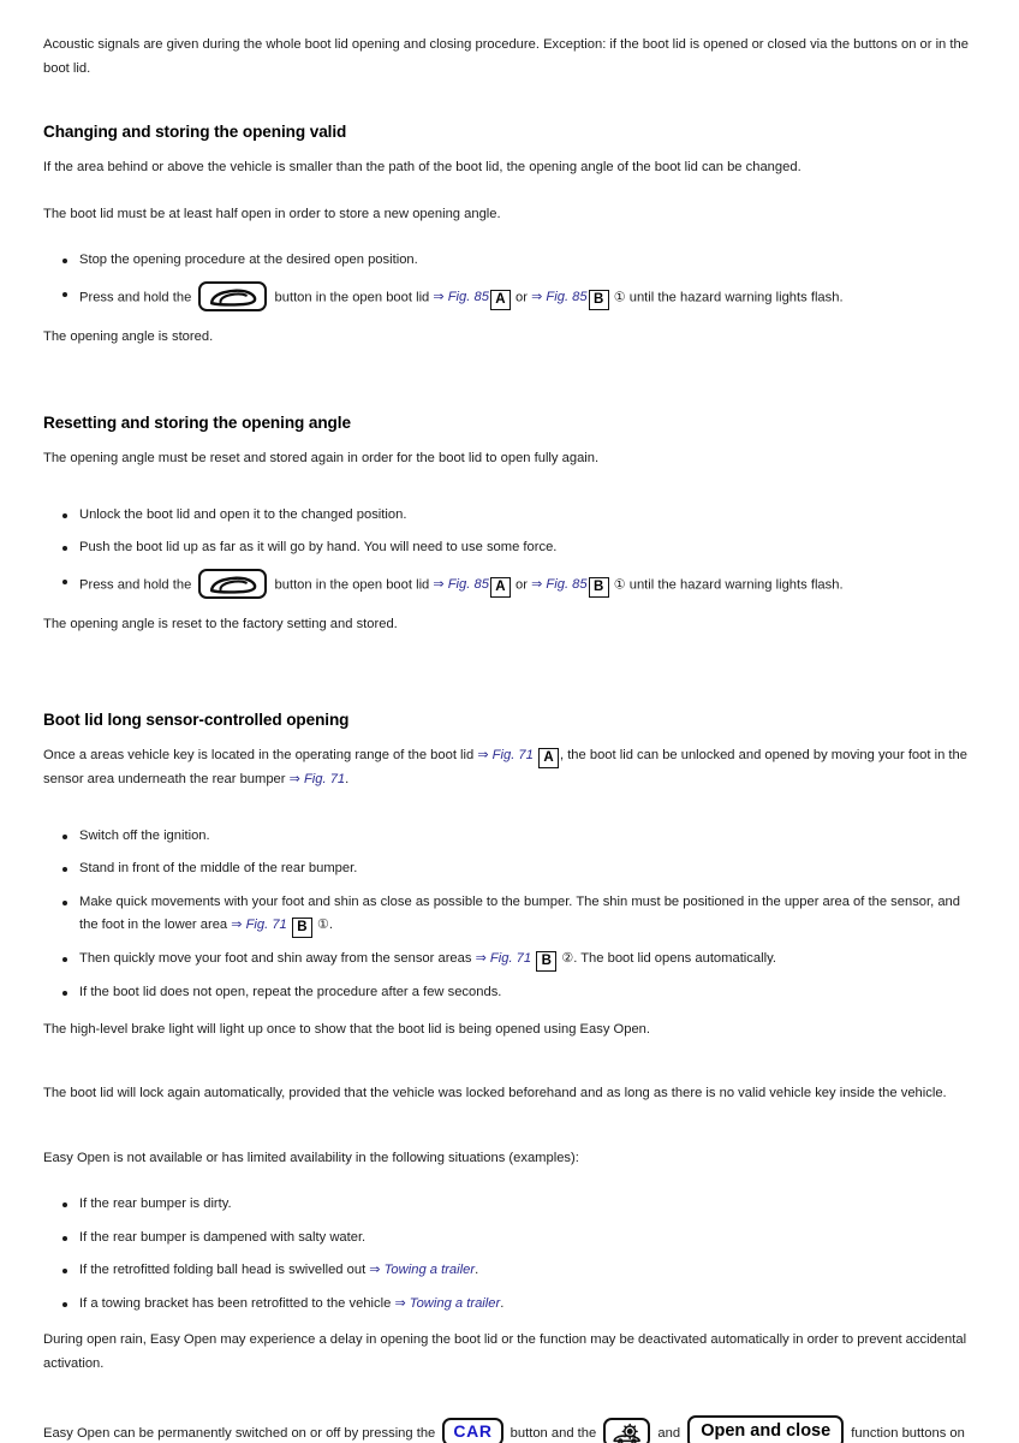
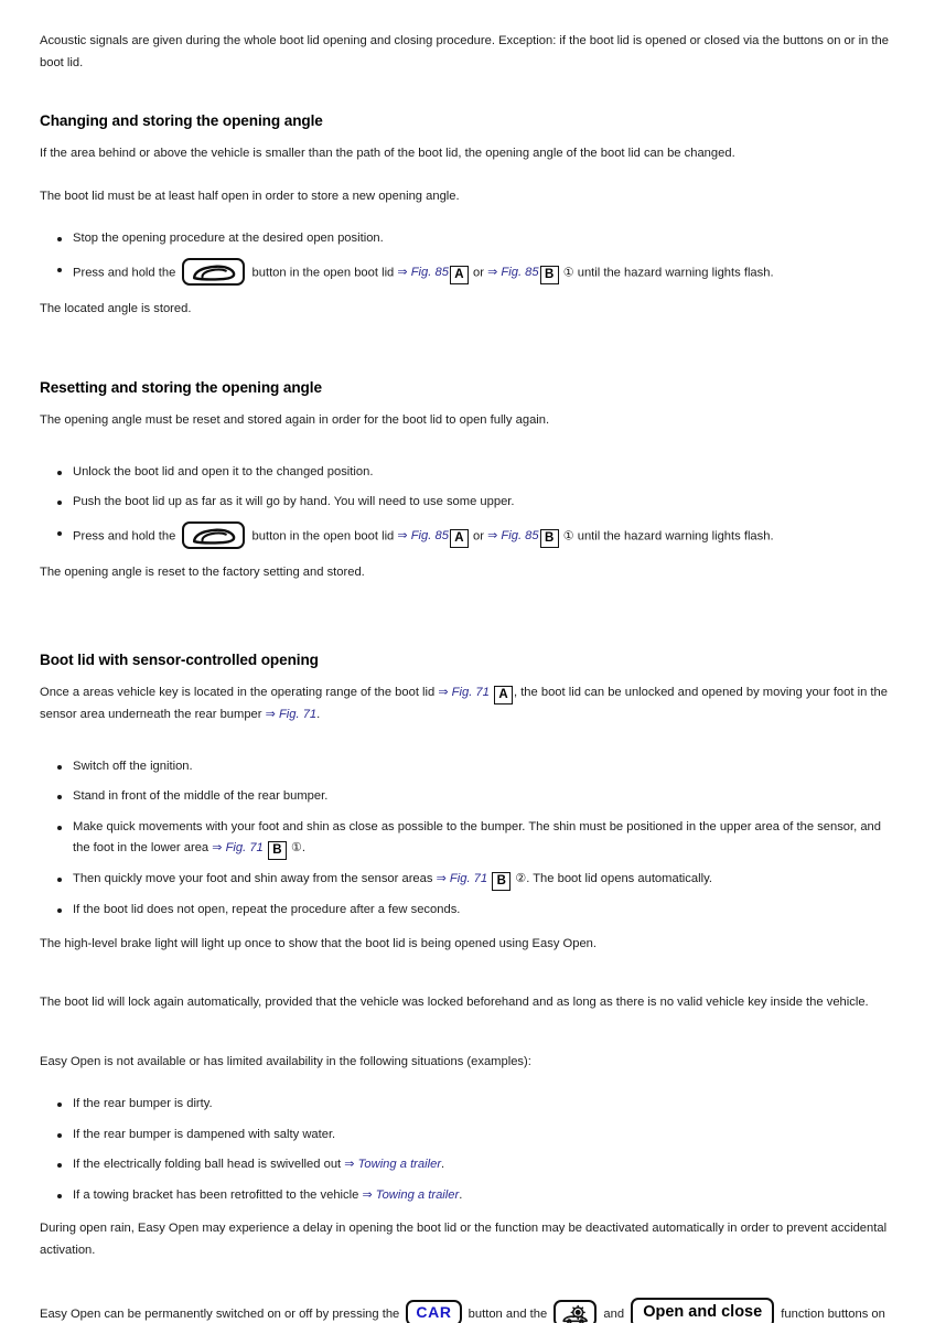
  Acoustic signals are given during the whole boot lid opening and closing procedure. Exception: if the boot lid is opened or closed via the buttons on or in the boot lid.
- Changing and storing the opening valid
+ Changing and storing the opening angle
  If the area behind or above the vehicle is smaller than the path of the boot lid, the opening angle of the boot lid can be changed.
  The boot lid must be at least half open in order to store a new opening angle.
  Stop the opening procedure at the desired open position.
  Press and hold the button in the open boot lid ⇒ Fig. 85 A or ⇒ Fig. 85 B ① until the hazard warning lights flash.
- The opening angle is stored.
+ The located angle is stored.
  Resetting and storing the opening angle
  The opening angle must be reset and stored again in order for the boot lid to open fully again.
  Unlock the boot lid and open it to the changed position.
- Push the boot lid up as far as it will go by hand. You will need to use some force.
+ Push the boot lid up as far as it will go by hand. You will need to use some upper.
  Press and hold the button in the open boot lid ⇒ Fig. 85 A or ⇒ Fig. 85 B ① until the hazard warning lights flash.
  The opening angle is reset to the factory setting and stored.
- Boot lid long sensor-controlled opening
+ Boot lid with sensor-controlled opening
  Once a areas vehicle key is located in the operating range of the boot lid ⇒ Fig. 71 A , the boot lid can be unlocked and opened by moving your foot in the sensor area underneath the rear bumper ⇒ Fig. 71.
  Switch off the ignition.
  Stand in front of the middle of the rear bumper.
  Make quick movements with your foot and shin as close as possible to the bumper. The shin must be positioned in the upper area of the sensor, and the foot in the lower area ⇒ Fig. 71 B ①.
  Then quickly move your foot and shin away from the sensor areas ⇒ Fig. 71 B ②. The boot lid opens automatically.
  If the boot lid does not open, repeat the procedure after a few seconds.
  The high-level brake light will light up once to show that the boot lid is being opened using Easy Open.
  The boot lid will lock again automatically, provided that the vehicle was locked beforehand and as long as there is no valid vehicle key inside the vehicle.
  Easy Open is not available or has limited availability in the following situations (examples):
  If the rear bumper is dirty.
  If the rear bumper is dampened with salty water.
- If the retrofitted folding ball head is swivelled out ⇒ Towing a trailer.
+ If the electrically folding ball head is swivelled out ⇒ Towing a trailer.
  If a towing bracket has been retrofitted to the vehicle ⇒ Towing a trailer.
  During open rain, Easy Open may experience a delay in opening the boot lid or the function may be deactivated automatically in order to prevent accidental activation.
  Easy Open can be permanently switched on or off by pressing the CAR button and the and Open and close function buttons on
